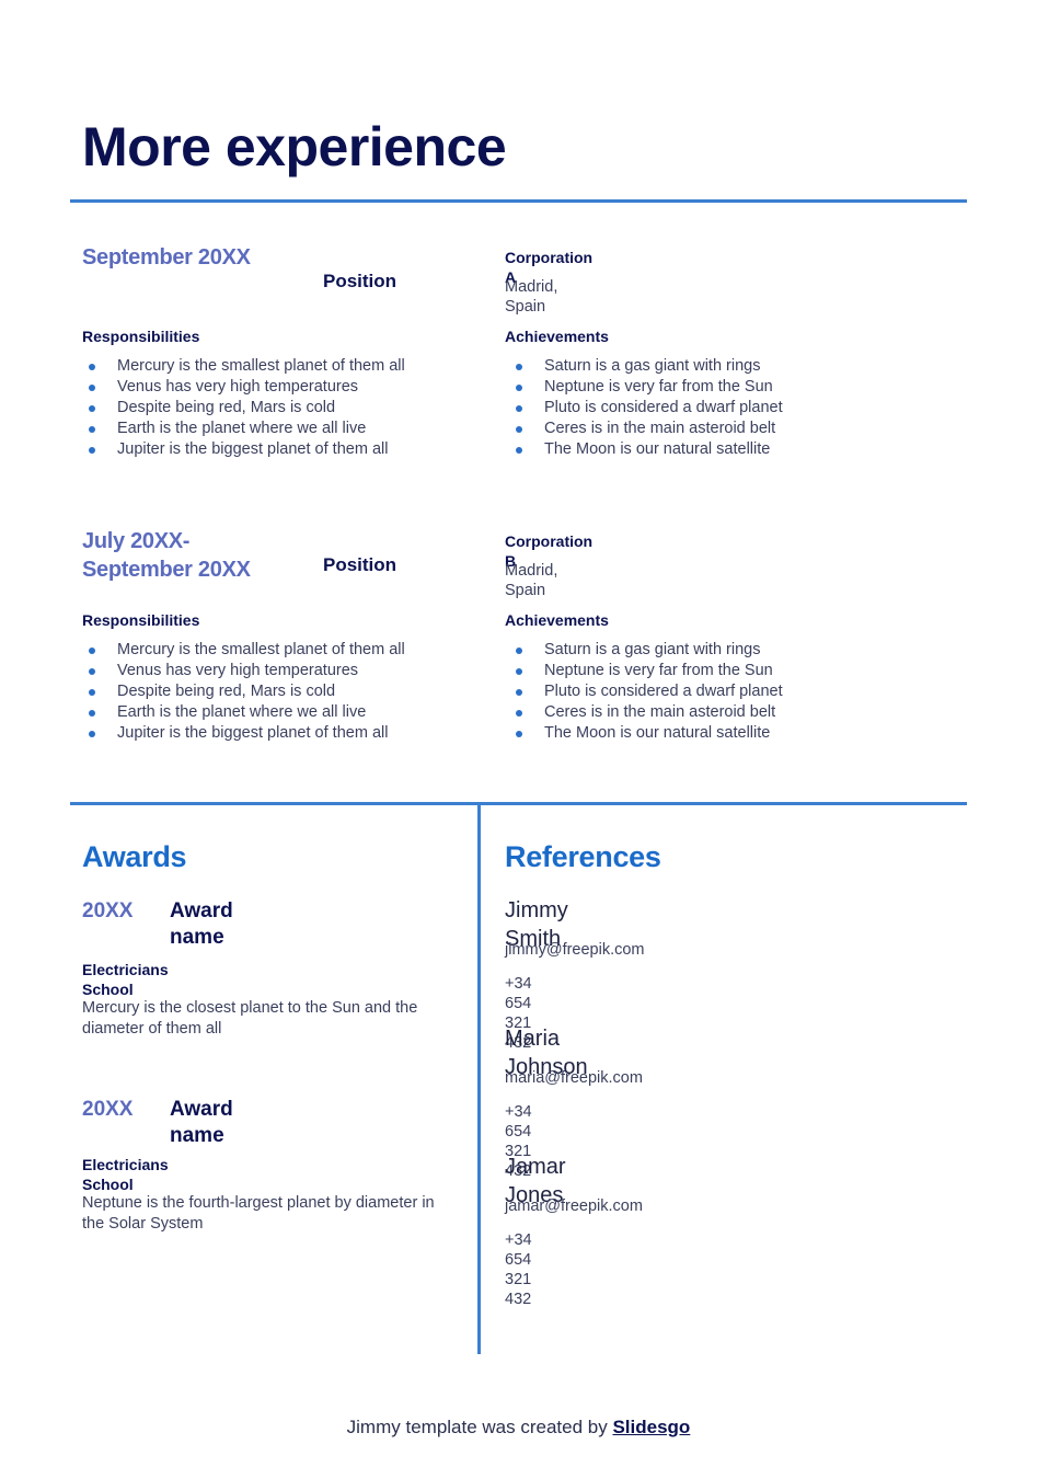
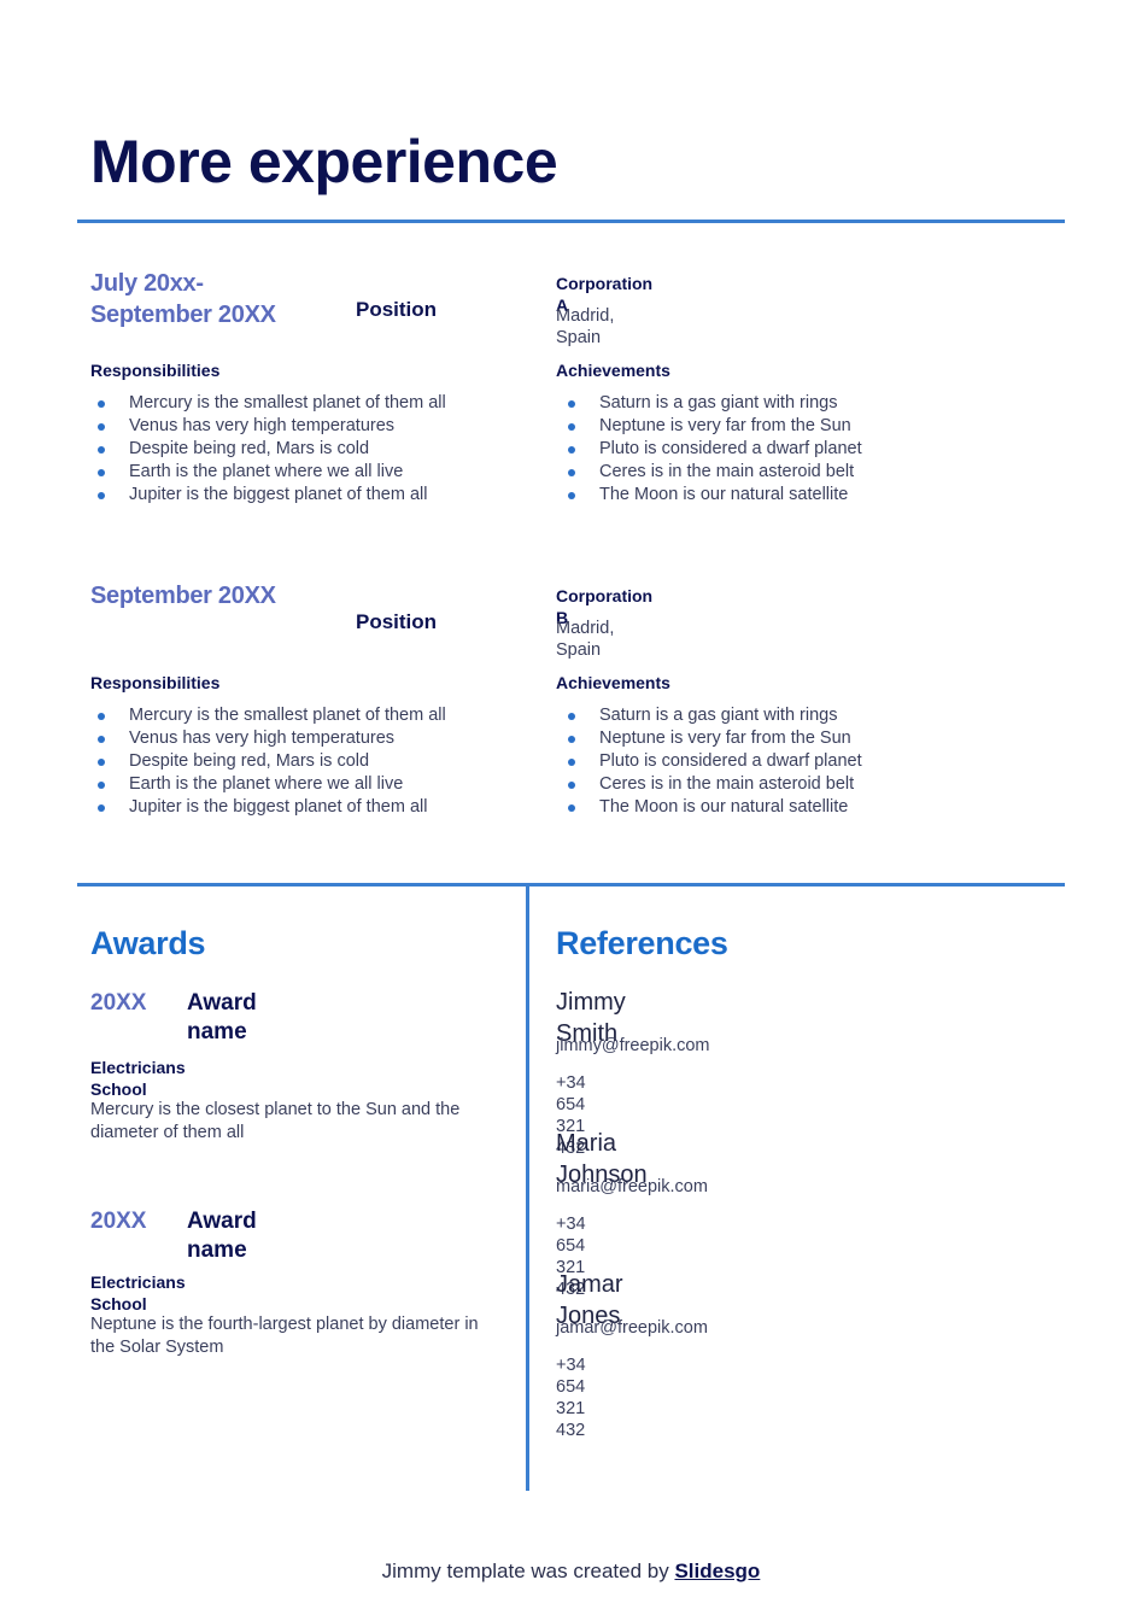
  More experience
+ July 20xx-
  September 20XX
  Position
  Corporation A
  Madrid, Spain
  Responsibilities
  Mercury is the smallest planet of them all
  Venus has very high temperatures
  Despite being red, Mars is cold
  Earth is the planet where we all live
  Jupiter is the biggest planet of them all
  Achievements
  Saturn is a gas giant with rings
  Neptune is very far from the Sun
  Pluto is considered a dwarf planet
  Ceres is in the main asteroid belt
  The Moon is our natural satellite
- July 20XX-
  September 20XX
  Position
  Corporation B
  Madrid, Spain
  Responsibilities
  Mercury is the smallest planet of them all
  Venus has very high temperatures
  Despite being red, Mars is cold
  Earth is the planet where we all live
  Jupiter is the biggest planet of them all
  Achievements
  Saturn is a gas giant with rings
  Neptune is very far from the Sun
  Pluto is considered a dwarf planet
  Ceres is in the main asteroid belt
  The Moon is our natural satellite
  Awards
  20XX
  Award name
  Electricians School
  Mercury is the closest planet to the Sun and the diameter of them all
  20XX
  Award name
  Electricians School
  Neptune is the fourth-largest planet by diameter in the Solar System
  References
  Jimmy Smith
  jimmy@freepik.com
  +34 654 321 432
  Maria Johnson
  maria@freepik.com
  +34 654 321 432
  Jamar Jones
  jamar@freepik.com
  +34 654 321 432
  Jimmy template was created by Slidesgo
